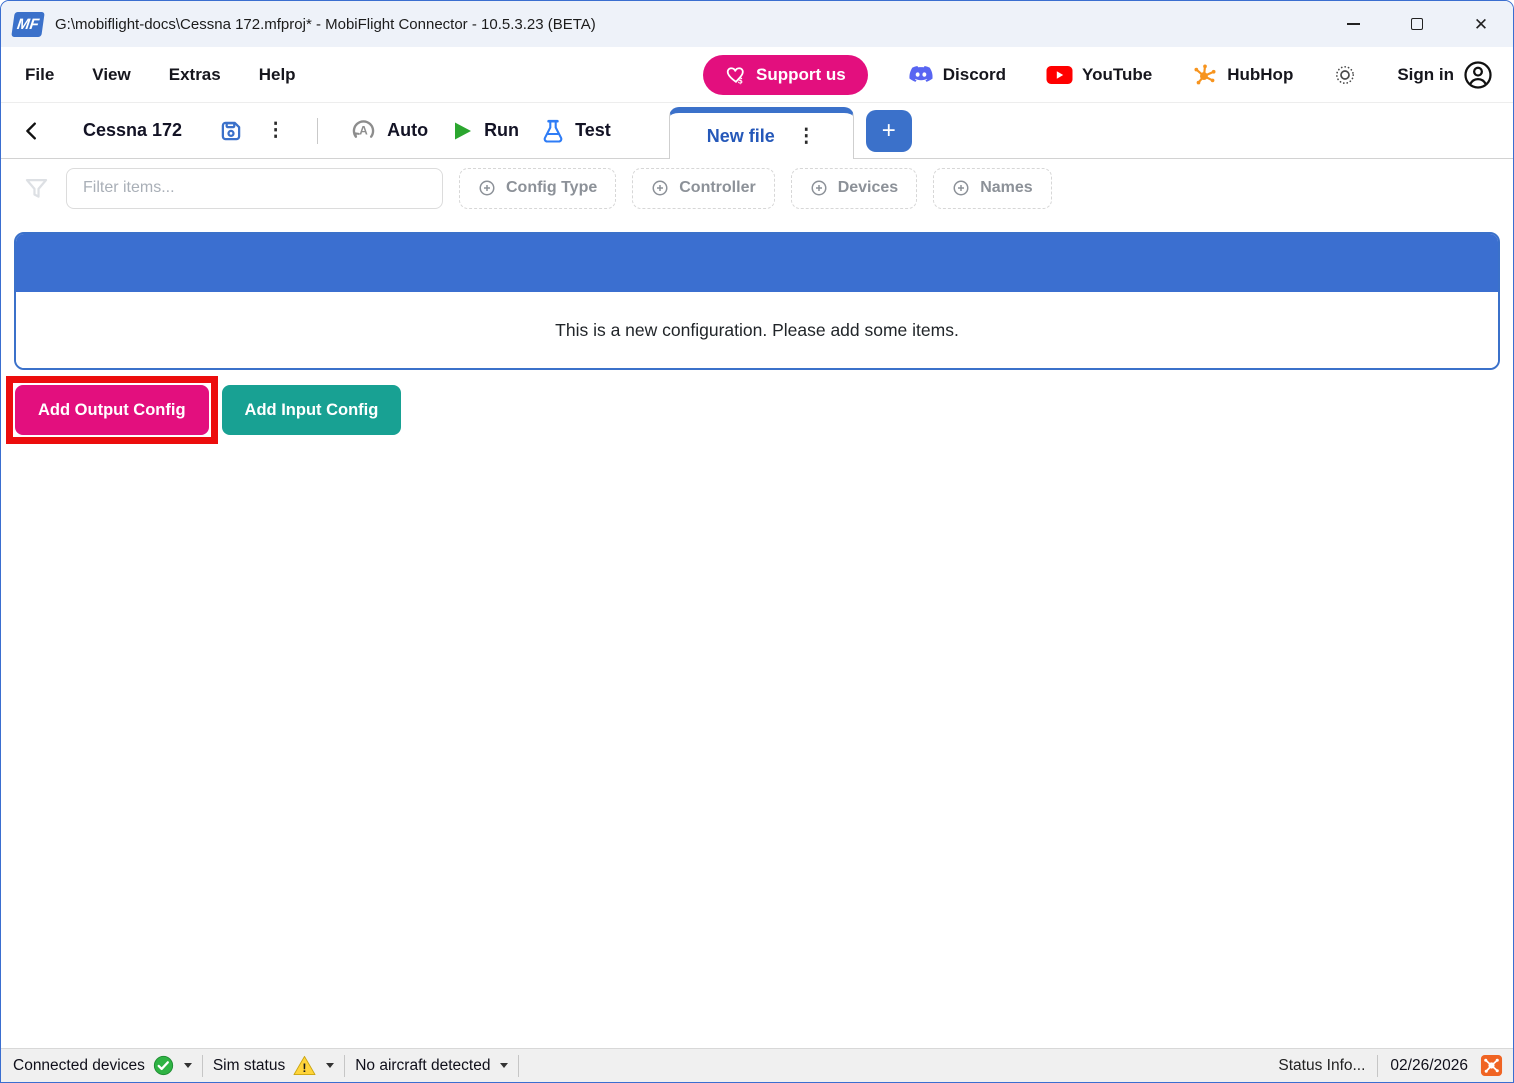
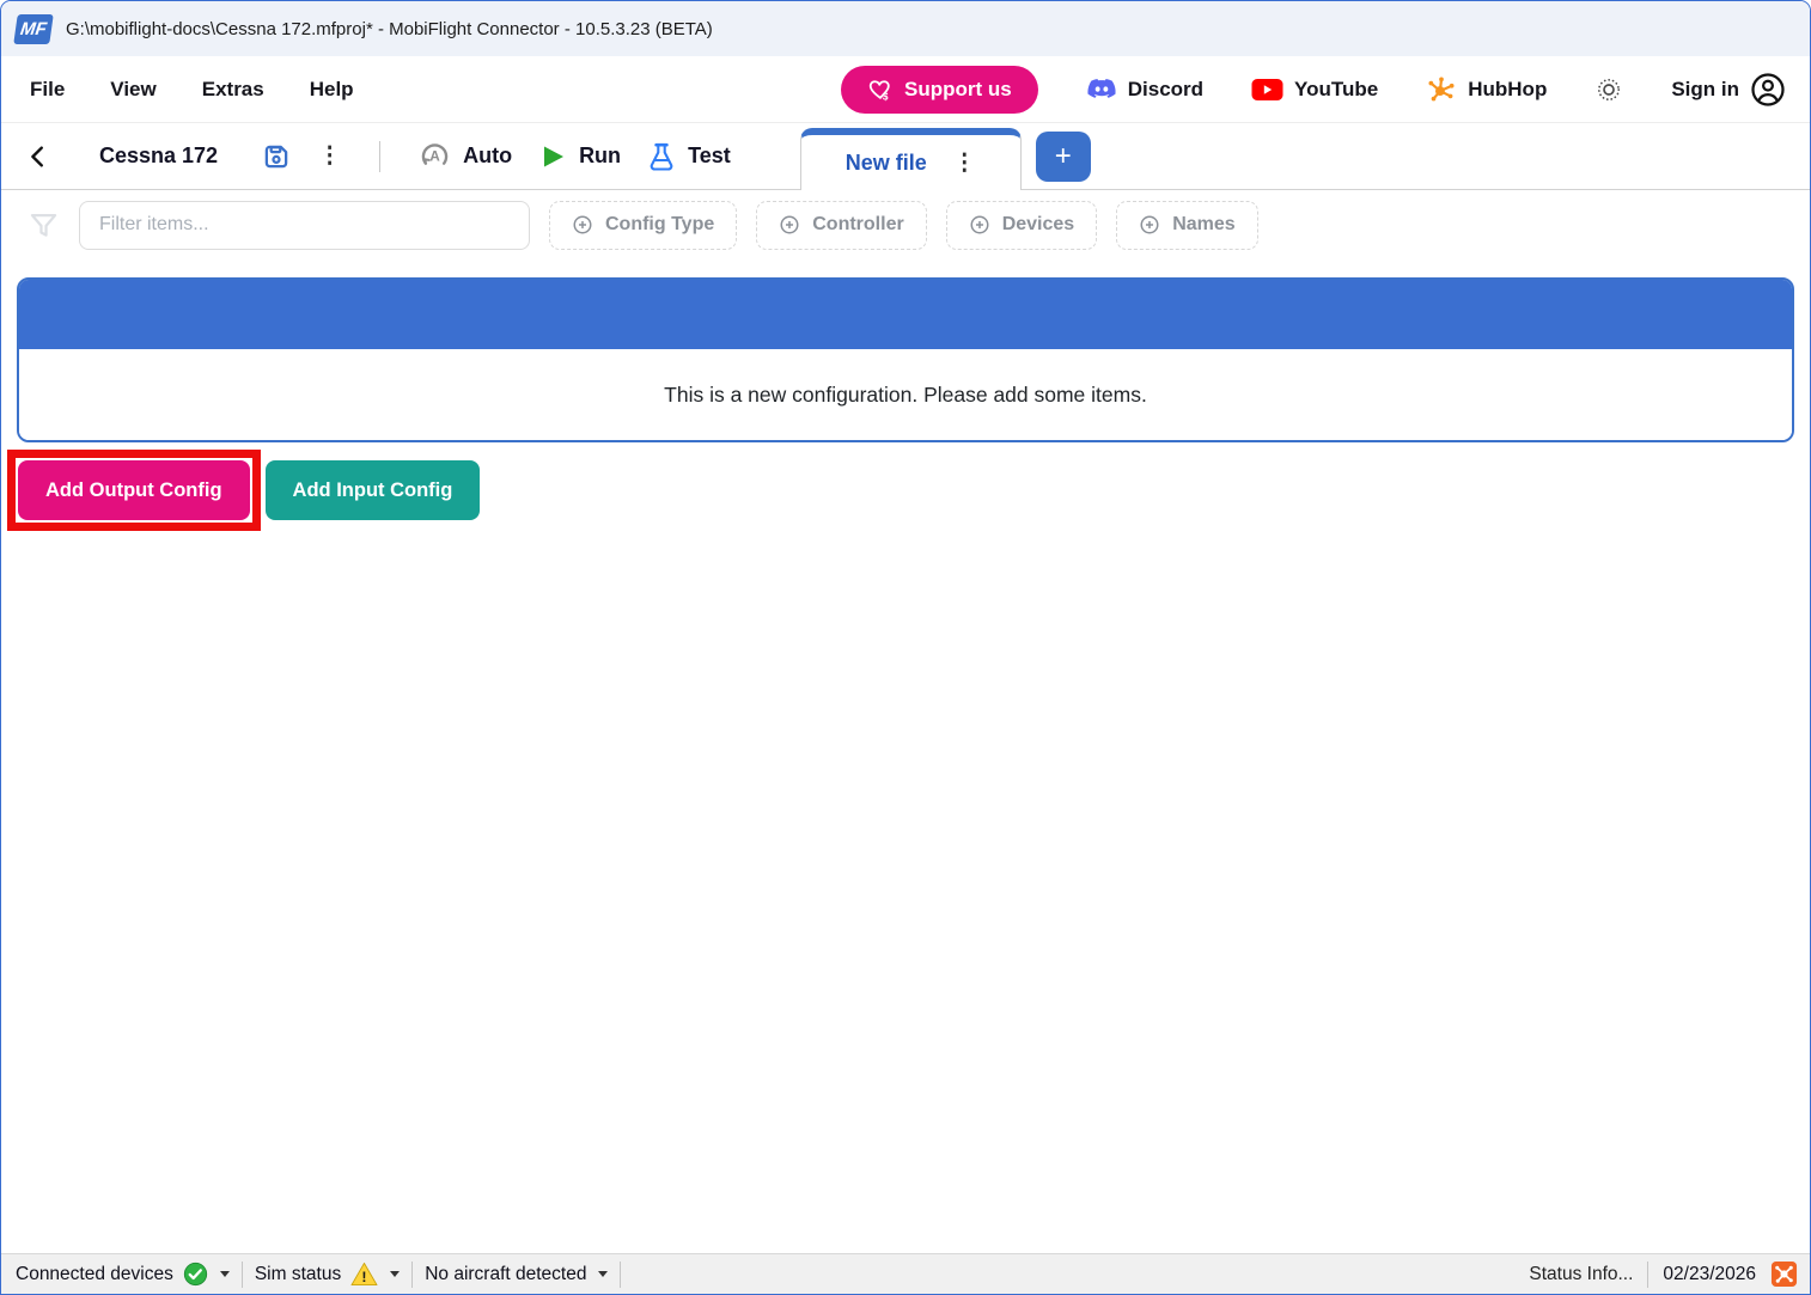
  G:\mobiflight-docs\Cessna 172.mfproj* - MobiFlight Connector - 10.5.3.23 (BETA)
- ✕
  File
  View
  Extras
  Help
  $
  Support us
  Discord
  YouTube
  HubHop
  Sign in
  Cessna 172
  ⋮
  A
  Auto
  Run
  Test
  New file
  ⋮
  +
  Filter items...
  Config Type
  Controller
  Devices
  Names
  This is a new configuration. Please add some items.
  Add Output Config
  Add Input Config
  Connected devices
  Sim status
  !
  No aircraft detected
  Status Info...
- 02/26/2026
+ 02/23/2026
